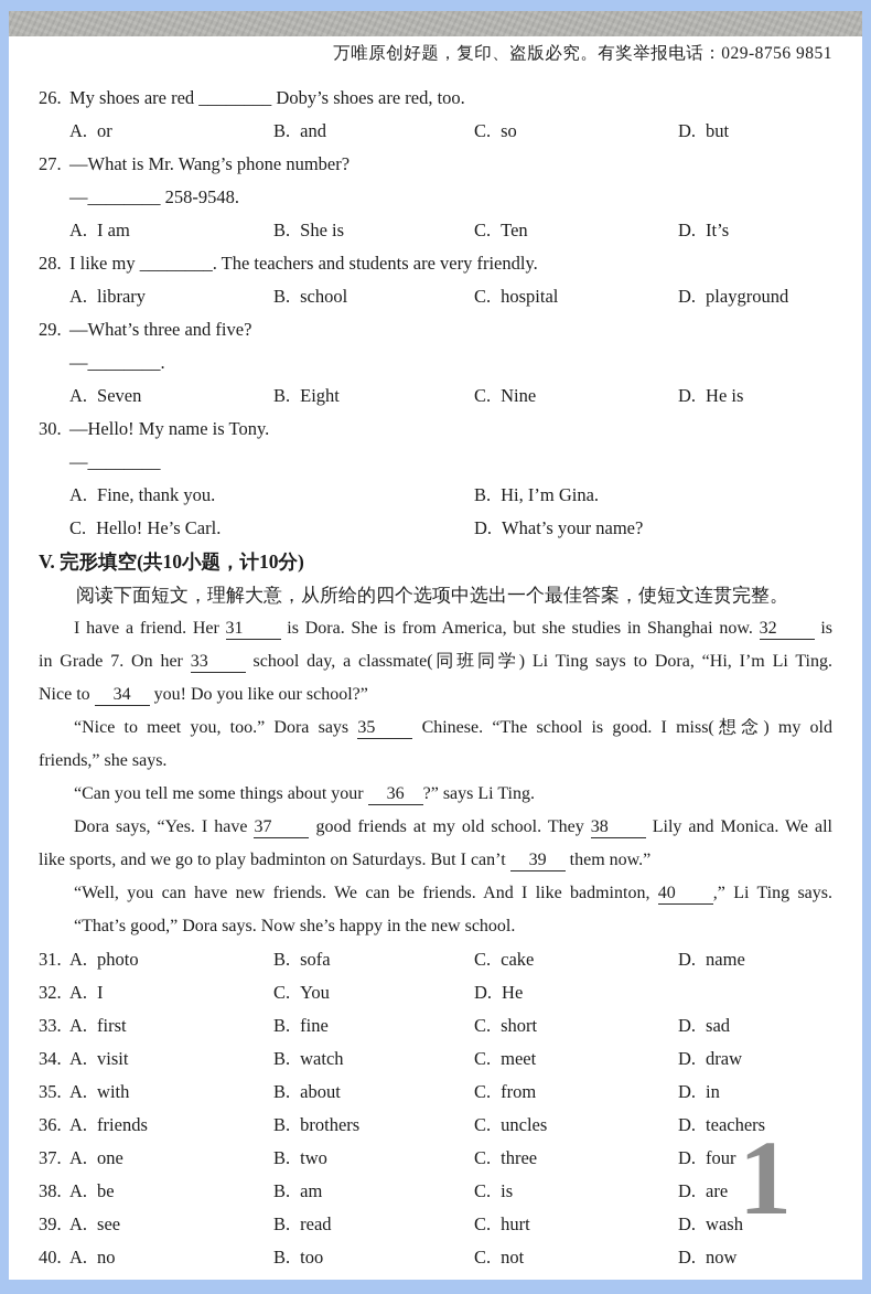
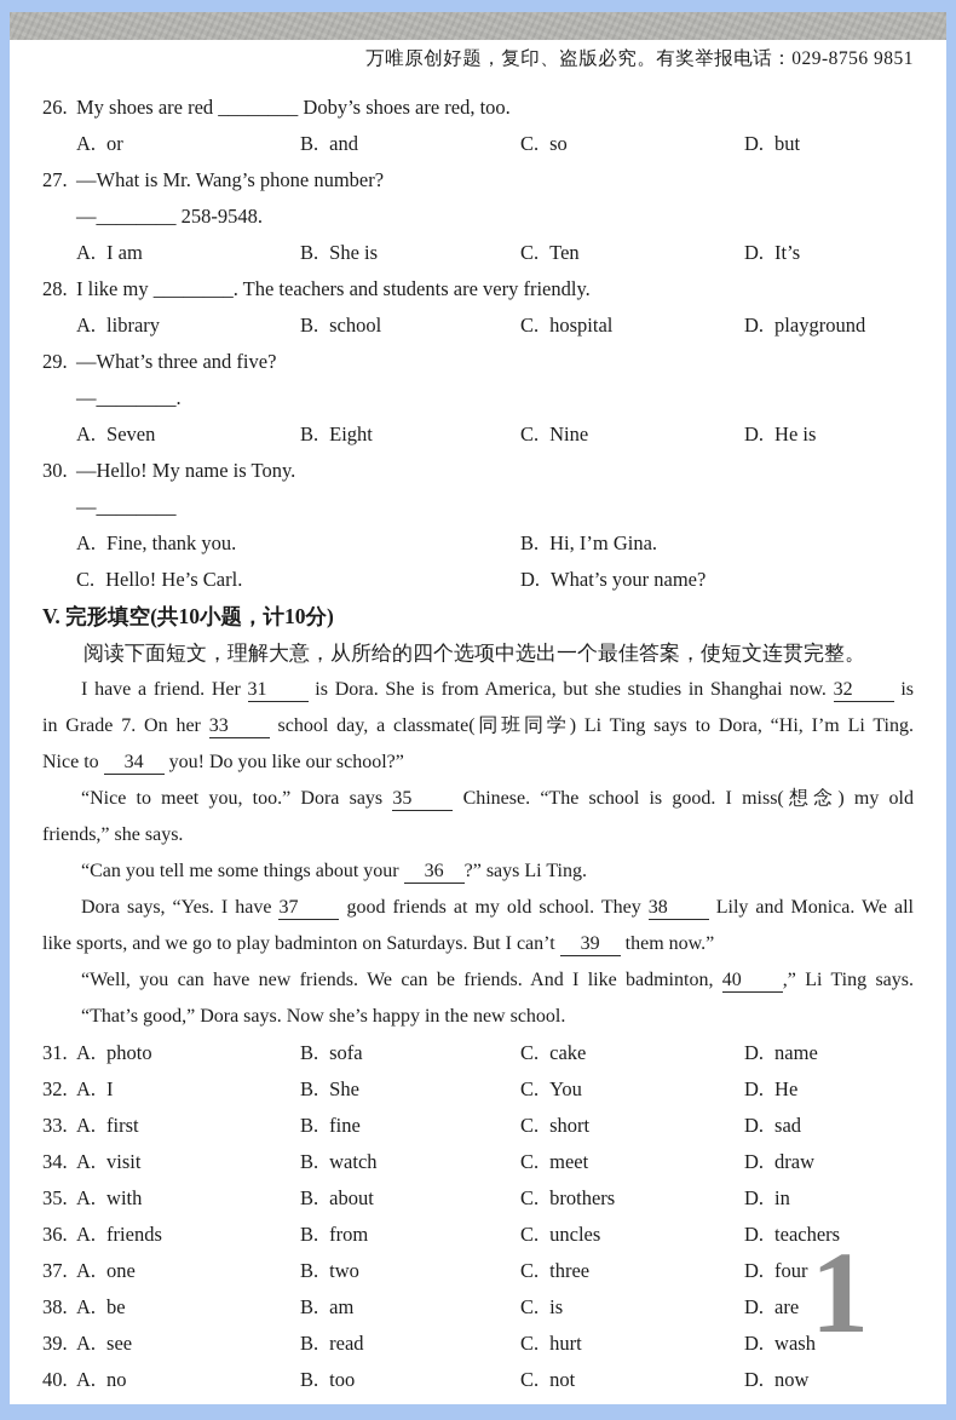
  万唯原创好题，复印、盗版必究。有奖举报电话：029-8756 9851
  26. My shoes are red ________ Doby’s shoes are red, too.
  A. or
  B. and
  C. so
  D. but
  27. —What is Mr. Wang’s phone number?
  —________ 258-9548.
  A. I am
  B. She is
  C. Ten
  D. It’s
  28. I like my ________. The teachers and students are very friendly.
  A. library
  B. school
  C. hospital
  D. playground
  29. —What’s three and five?
  —________.
  A. Seven
  B. Eight
  C. Nine
  D. He is
  30. —Hello! My name is Tony.
  —________
  A. Fine, thank you.
  B. Hi, I’m Gina.
  C. Hello! He’s Carl.
  D. What’s your name?
  V. 完形填空(共10小题，计10分)
  阅读下面短文，理解大意，从所给的四个选项中选出一个最佳答案，使短文连贯完整。
  I have a friend. Her 31 is Dora. She is from America, but she studies in Shanghai now. 32 is
  in Grade 7. On her 33 school day, a classmate(同班同学) Li Ting says to Dora, “Hi, I’m Li Ting.
  Nice to 34 you! Do you like our school?”
  “Nice to meet you, too.” Dora says 35 Chinese. “The school is good. I miss(想念) my old
  friends,” she says.
  “Can you tell me some things about your 36 ?” says Li Ting.
  Dora says, “Yes. I have 37 good friends at my old school. They 38 Lily and Monica. We all
  like sports, and we go to play badminton on Saturdays. But I can’t 39 them now.”
  “Well, you can have new friends. We can be friends. And I like badminton, 40 ,” Li Ting says.
  “That’s good,” Dora says. Now she’s happy in the new school.
  31.
  A. photo
  B. sofa
  C. cake
  D. name
  32.
  A. I
+ B. She
  C. You
  D. He
  33.
  A. first
  B. fine
  C. short
  D. sad
  34.
  A. visit
  B. watch
  C. meet
  D. draw
  35.
  A. with
  B. about
- C. from
+ C. brothers
  D. in
  36.
  A. friends
- B. brothers
+ B. from
  C. uncles
  D. teachers
  37.
  A. one
  B. two
  C. three
  D. four
  38.
  A. be
  B. am
  C. is
  D. are
  39.
  A. see
  B. read
  C. hurt
  D. wash
  40.
  A. no
  B. too
  C. not
  D. now
  1
